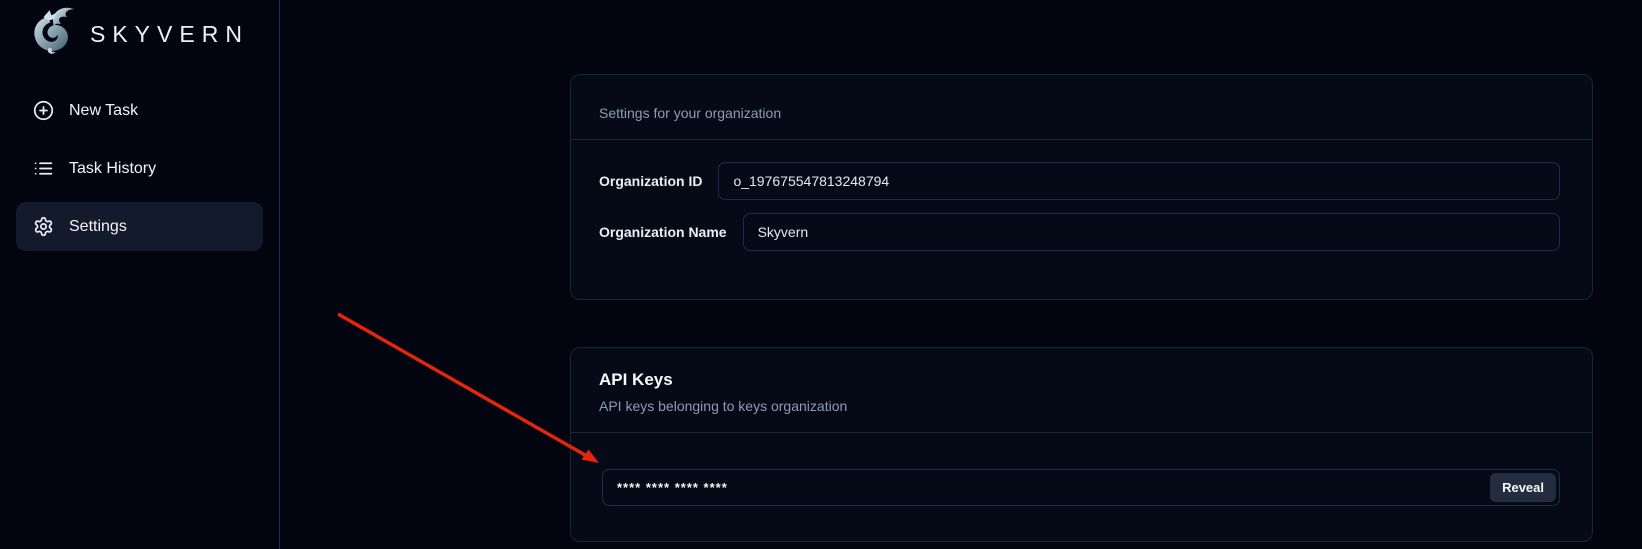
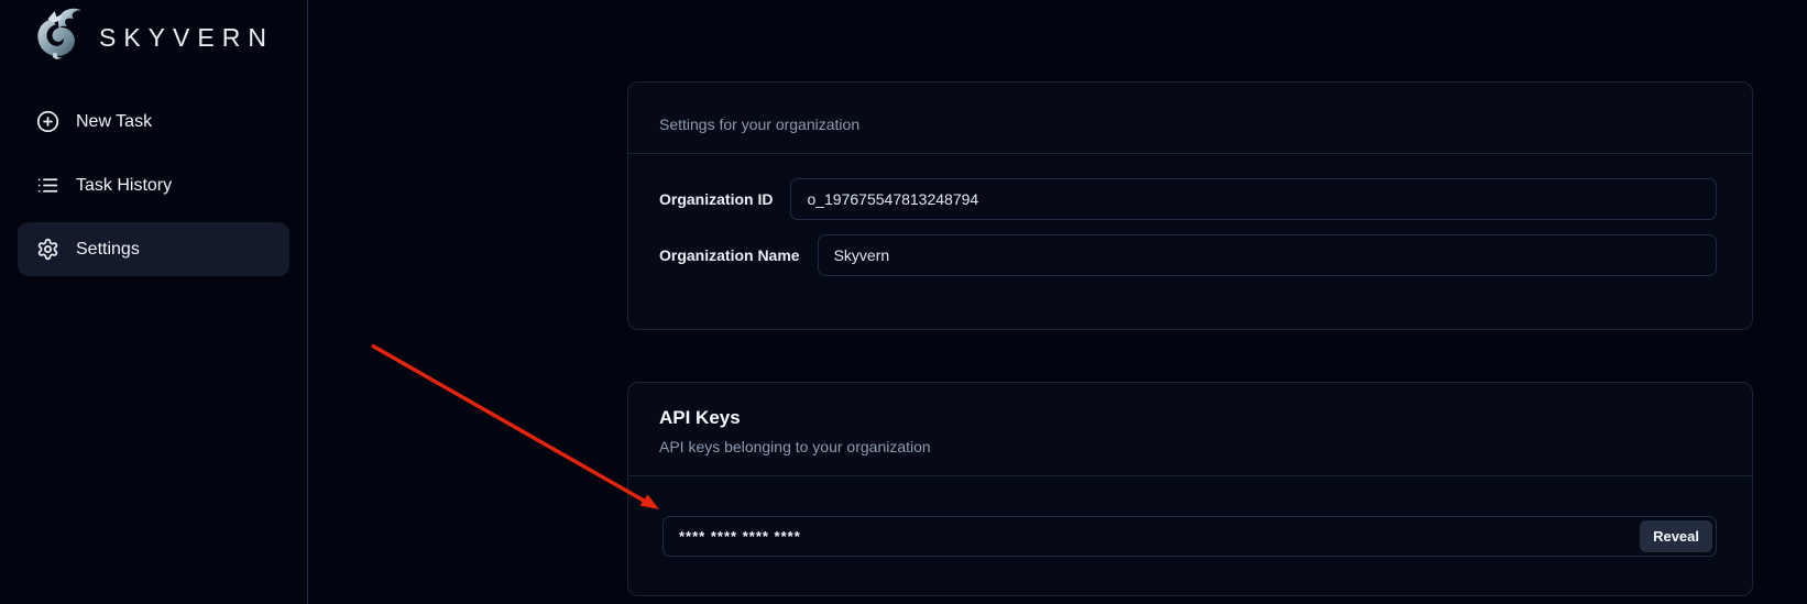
  SKYVERN
  New Task
  Task History
  Settings
  Settings for your organization
  Organization ID
  o_197675547813248794
  Organization Name
  Skyvern
  API Keys
- API keys belonging to keys organization
+ API keys belonging to your organization
  **** **** **** ****
  Reveal
